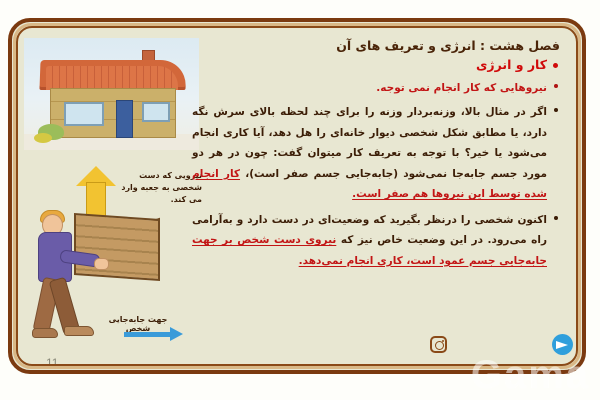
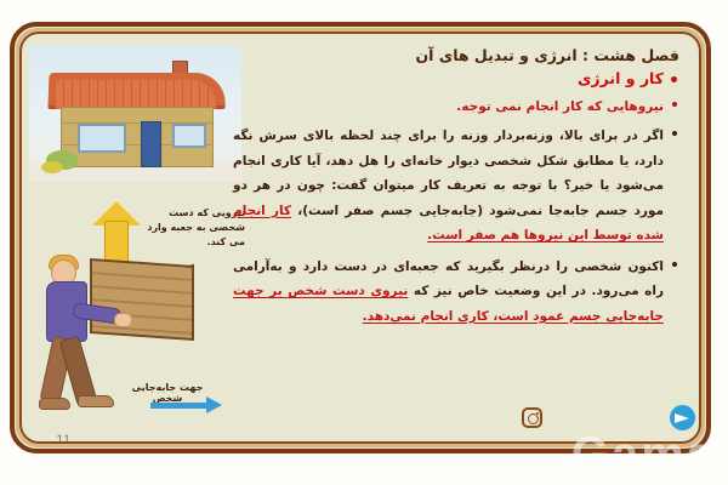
  نیرویی که دست شخصی به جعبه وارد می کند.
  جهت جابه‌جایی شخص
  11
- فصل هشت : انرژی و تعریف های آن
+ فصل هشت : انرژی و تبدیل های آن
  کار و انرژی
  نیروهایی که کار انجام نمی توجه.
- اگر در مثال بالا، وزنه‌بردار وزنه را برای چند لحظه بالای سرش نگه دارد، یا مطابق شکل شخصی دیوار خانه‌ای را هل دهد، آیا کاری انجام می‌شود یا خیر؟ با توجه به تعریف کار میتوان گفت: چون در هر دو مورد جسم جابه‌جا نمی‌شود (جابه‌جایی جسم صفر است)، کار انجام شده توسط این نیروها هم صفر است.
+ اگر در برای بالا، وزنه‌بردار وزنه را برای چند لحظه بالای سرش نگه دارد، یا مطابق شکل شخصی دیوار خانه‌ای را هل دهد، آیا کاری انجام می‌شود یا خیر؟ با توجه به تعریف کار میتوان گفت: چون در هر دو مورد جسم جابه‌جا نمی‌شود (جابه‌جایی جسم صفر است)، کار انجام شده توسط این نیروها هم صفر است.
- اکنون شخصی را درنظر بگیرید که وضعیت‌ای در دست دارد و به‌آرامی راه می‌رود. در این وضعیت خاص نیز که نیروی دست شخص بر جهت جابه‌جایی جسم عمود است، کاری انجام نمی‌دهد.
+ اکنون شخصی را درنظر بگیرید که جعبه‌ای در دست دارد و به‌آرامی راه می‌رود. در این وضعیت خاص نیز که نیروی دست شخص بر جهت جابه‌جایی جسم عمود است، کاری انجام نمی‌دهد.
  Gama
